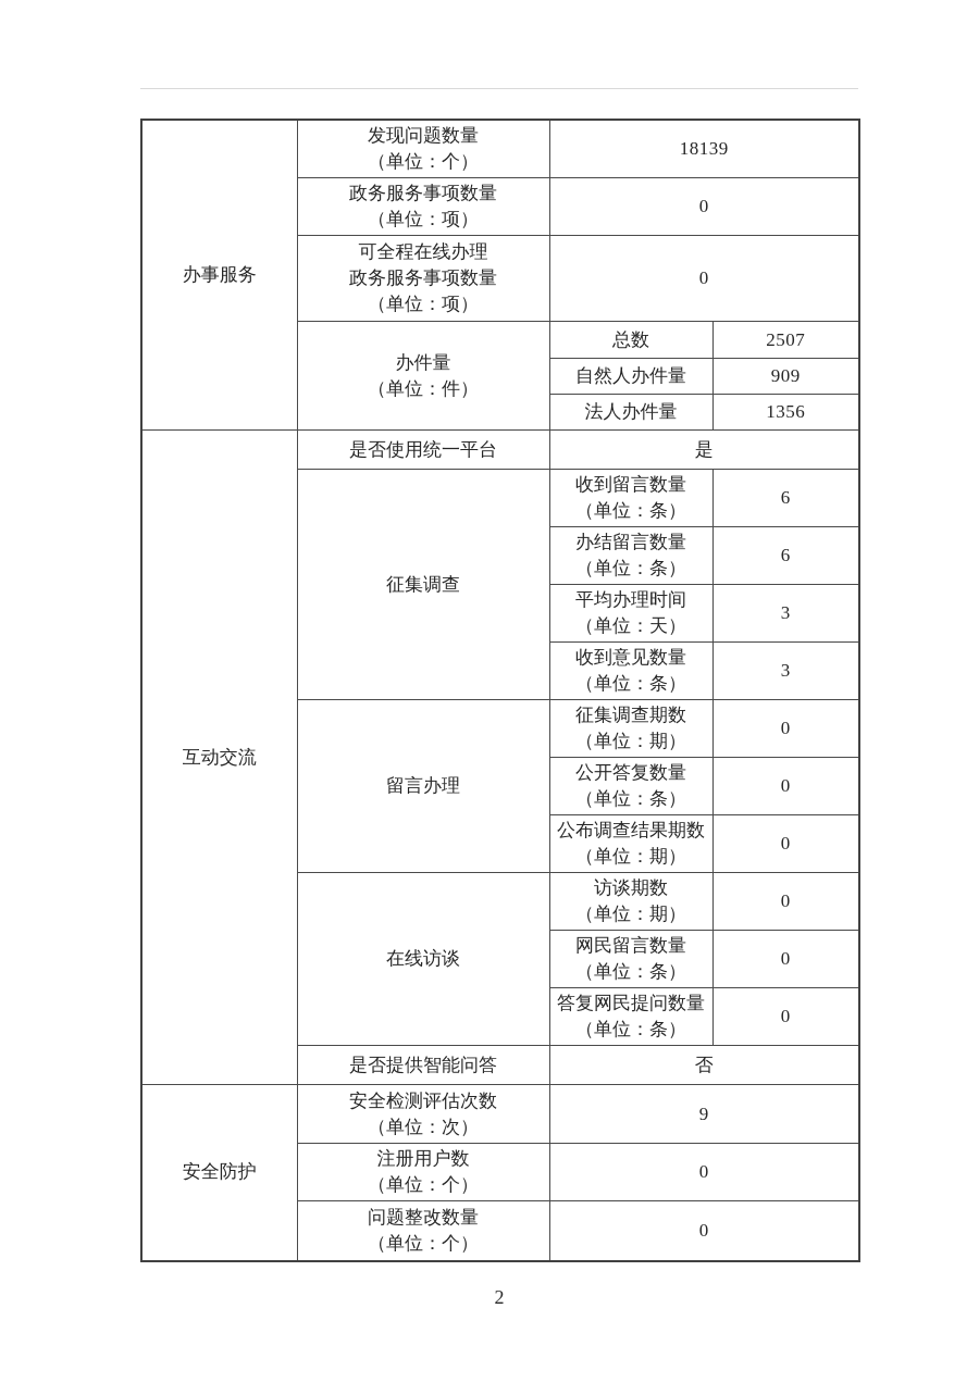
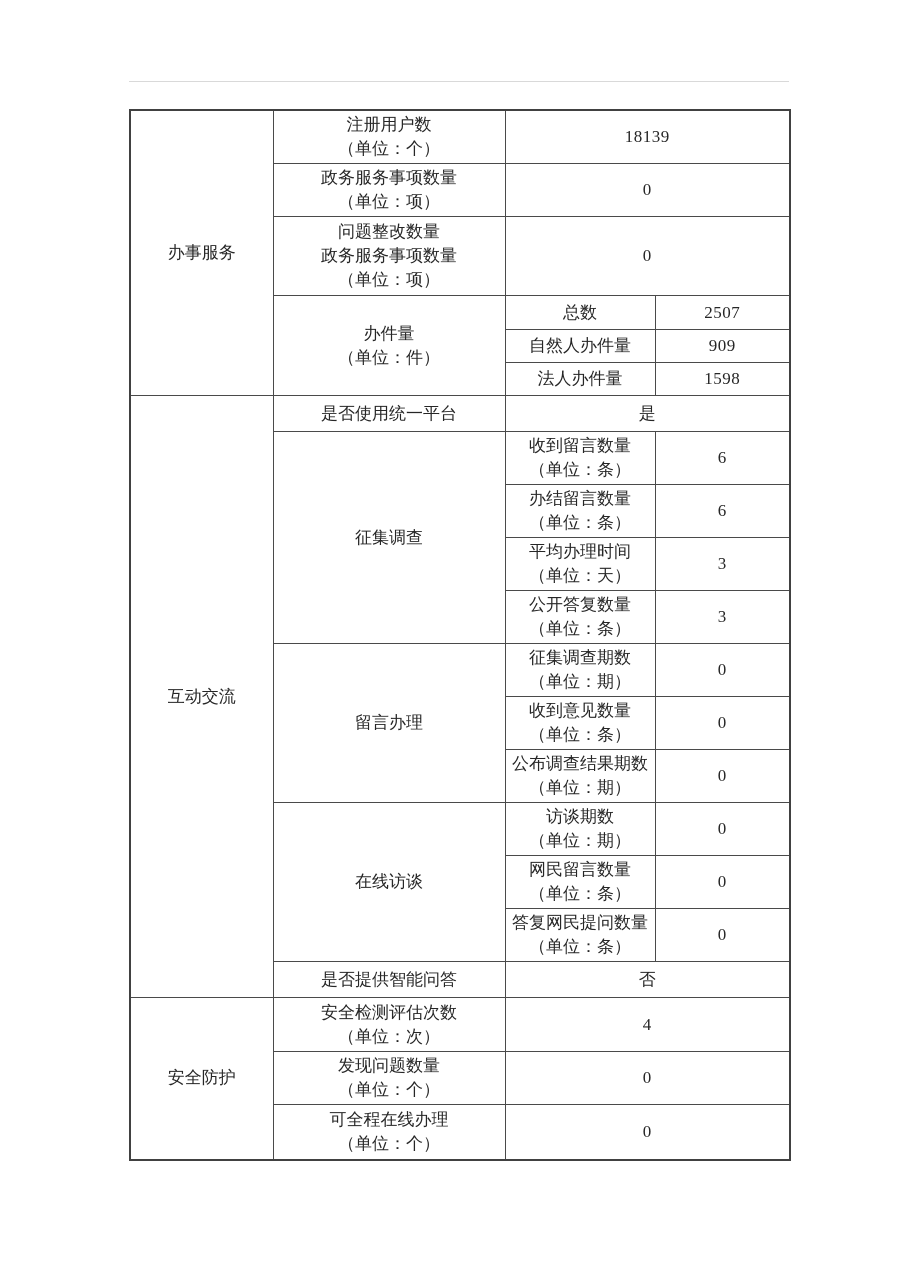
- 办事服务	发现问题数量 （单位：个）	18139
+ 办事服务	注册用户数 （单位：个）	18139
  政务服务事项数量 （单位：项）	0
- 可全程在线办理 政务服务事项数量 （单位：项）	0
+ 问题整改数量 政务服务事项数量 （单位：项）	0
  办件量 （单位：件）	总数	2507
  自然人办件量	909
- 法人办件量	1356
+ 法人办件量	1598
  互动交流	是否使用统一平台	是
  征集调查	收到留言数量 （单位：条）	6
  办结留言数量 （单位：条）	6
  平均办理时间 （单位：天）	3
- 收到意见数量 （单位：条）	3
+ 公开答复数量 （单位：条）	3
  留言办理	征集调查期数 （单位：期）	0
- 公开答复数量 （单位：条）	0
+ 收到意见数量 （单位：条）	0
  公布调查结果期数 （单位：期）	0
  在线访谈	访谈期数 （单位：期）	0
  网民留言数量 （单位：条）	0
  答复网民提问数量 （单位：条）	0
  是否提供智能问答	否
- 安全防护	安全检测评估次数 （单位：次）	9
+ 安全防护	安全检测评估次数 （单位：次）	4
- 注册用户数 （单位：个）	0
+ 发现问题数量 （单位：个）	0
- 问题整改数量 （单位：个）	0
+ 可全程在线办理 （单位：个）	0
- 2
